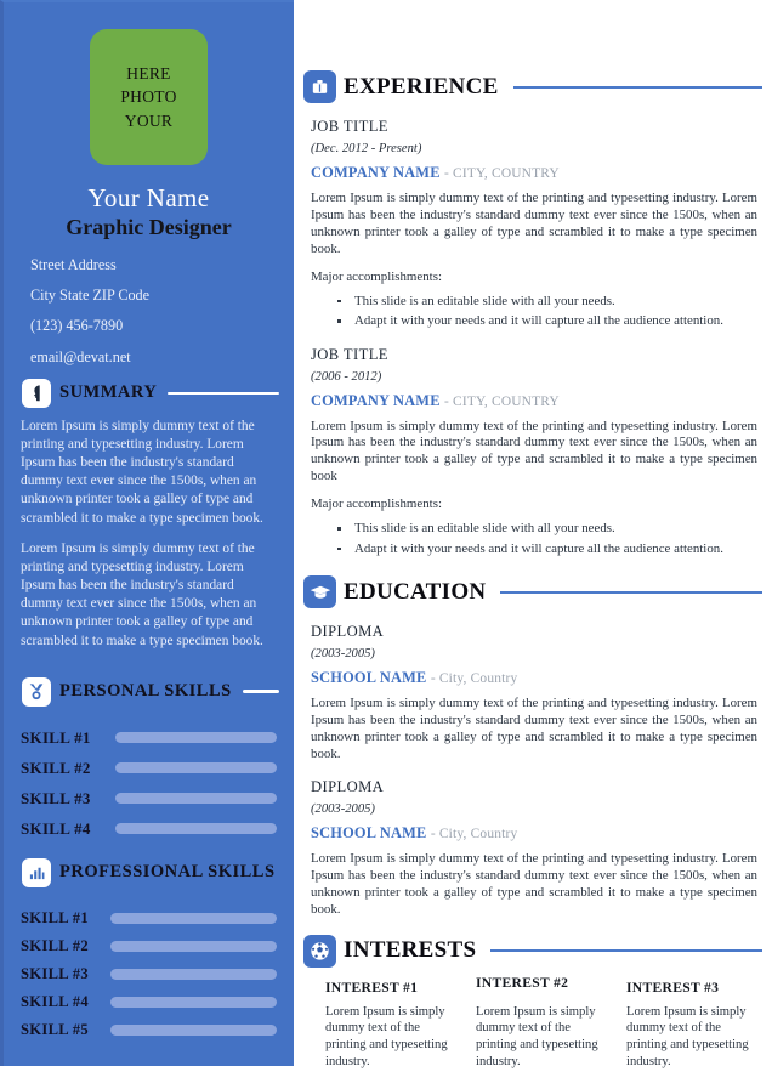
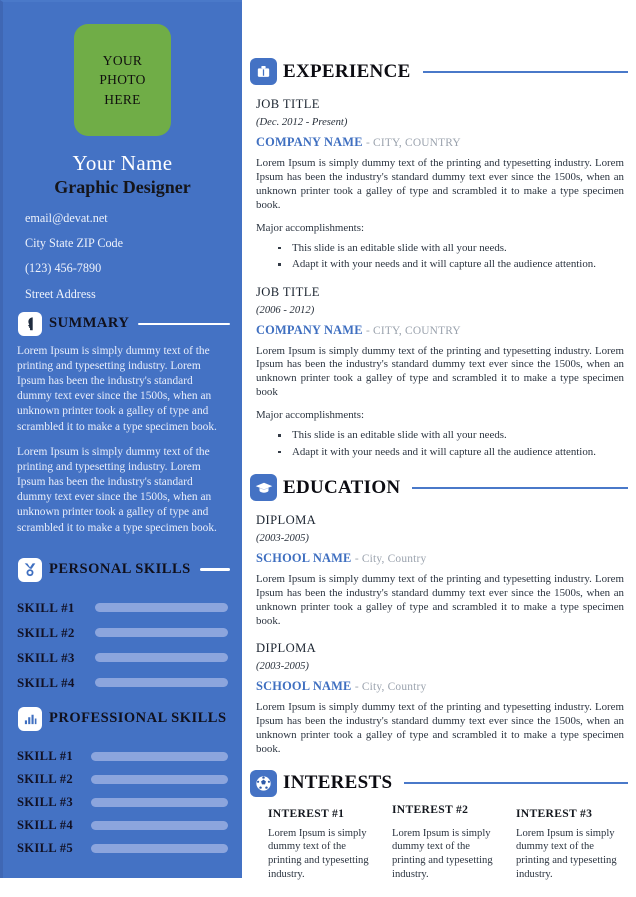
- HERE
+ YOUR
  PHOTO
- YOUR
+ HERE
  Your Name
  Graphic Designer
- Street Address
+ email@devat.net
  City State ZIP Code
  (123) 456-7890
- email@devat.net
+ Street Address
  SUMMARY
  Lorem Ipsum is simply dummy text of the printing and typesetting industry. Lorem Ipsum has been the industry's standard dummy text ever since the 1500s, when an unknown printer took a galley of type and scrambled it to make a type specimen book.
  Lorem Ipsum is simply dummy text of the printing and typesetting industry. Lorem Ipsum has been the industry's standard dummy text ever since the 1500s, when an unknown printer took a galley of type and scrambled it to make a type specimen book.
  PERSONAL SKILLS
  SKILL #1
  SKILL #2
  SKILL #3
  SKILL #4
  PROFESSIONAL SKILLS
  SKILL #1
  SKILL #2
  SKILL #3
  SKILL #4
  SKILL #5
  EXPERIENCE
  JOB TITLE
  (Dec. 2012 - Present)
  COMPANY NAME - CITY, COUNTRY
  Lorem Ipsum is simply dummy text of the printing and typesetting industry. Lorem Ipsum has been the industry's standard dummy text ever since the 1500s, when an unknown printer took a galley of type and scrambled it to make a type specimen book.
  Major accomplishments:
  This slide is an editable slide with all your needs.
  Adapt it with your needs and it will capture all the audience attention.
  JOB TITLE
  (2006 - 2012)
  COMPANY NAME - CITY, COUNTRY
  Lorem Ipsum is simply dummy text of the printing and typesetting industry. Lorem Ipsum has been the industry's standard dummy text ever since the 1500s, when an unknown printer took a galley of type and scrambled it to make a type specimen book
  Major accomplishments:
  This slide is an editable slide with all your needs.
  Adapt it with your needs and it will capture all the audience attention.
  EDUCATION
  DIPLOMA
  (2003-2005)
  SCHOOL NAME - City, Country
  Lorem Ipsum is simply dummy text of the printing and typesetting industry. Lorem Ipsum has been the industry's standard dummy text ever since the 1500s, when an unknown printer took a galley of type and scrambled it to make a type specimen book.
  DIPLOMA
  (2003-2005)
  SCHOOL NAME - City, Country
  Lorem Ipsum is simply dummy text of the printing and typesetting industry. Lorem Ipsum has been the industry's standard dummy text ever since the 1500s, when an unknown printer took a galley of type and scrambled it to make a type specimen book.
  INTERESTS
  INTEREST #1
  Lorem Ipsum is simply dummy text of the printing and typesetting industry.
  INTEREST #2
  Lorem Ipsum is simply dummy text of the printing and typesetting industry.
  INTEREST #3
  Lorem Ipsum is simply dummy text of the printing and typesetting industry.
